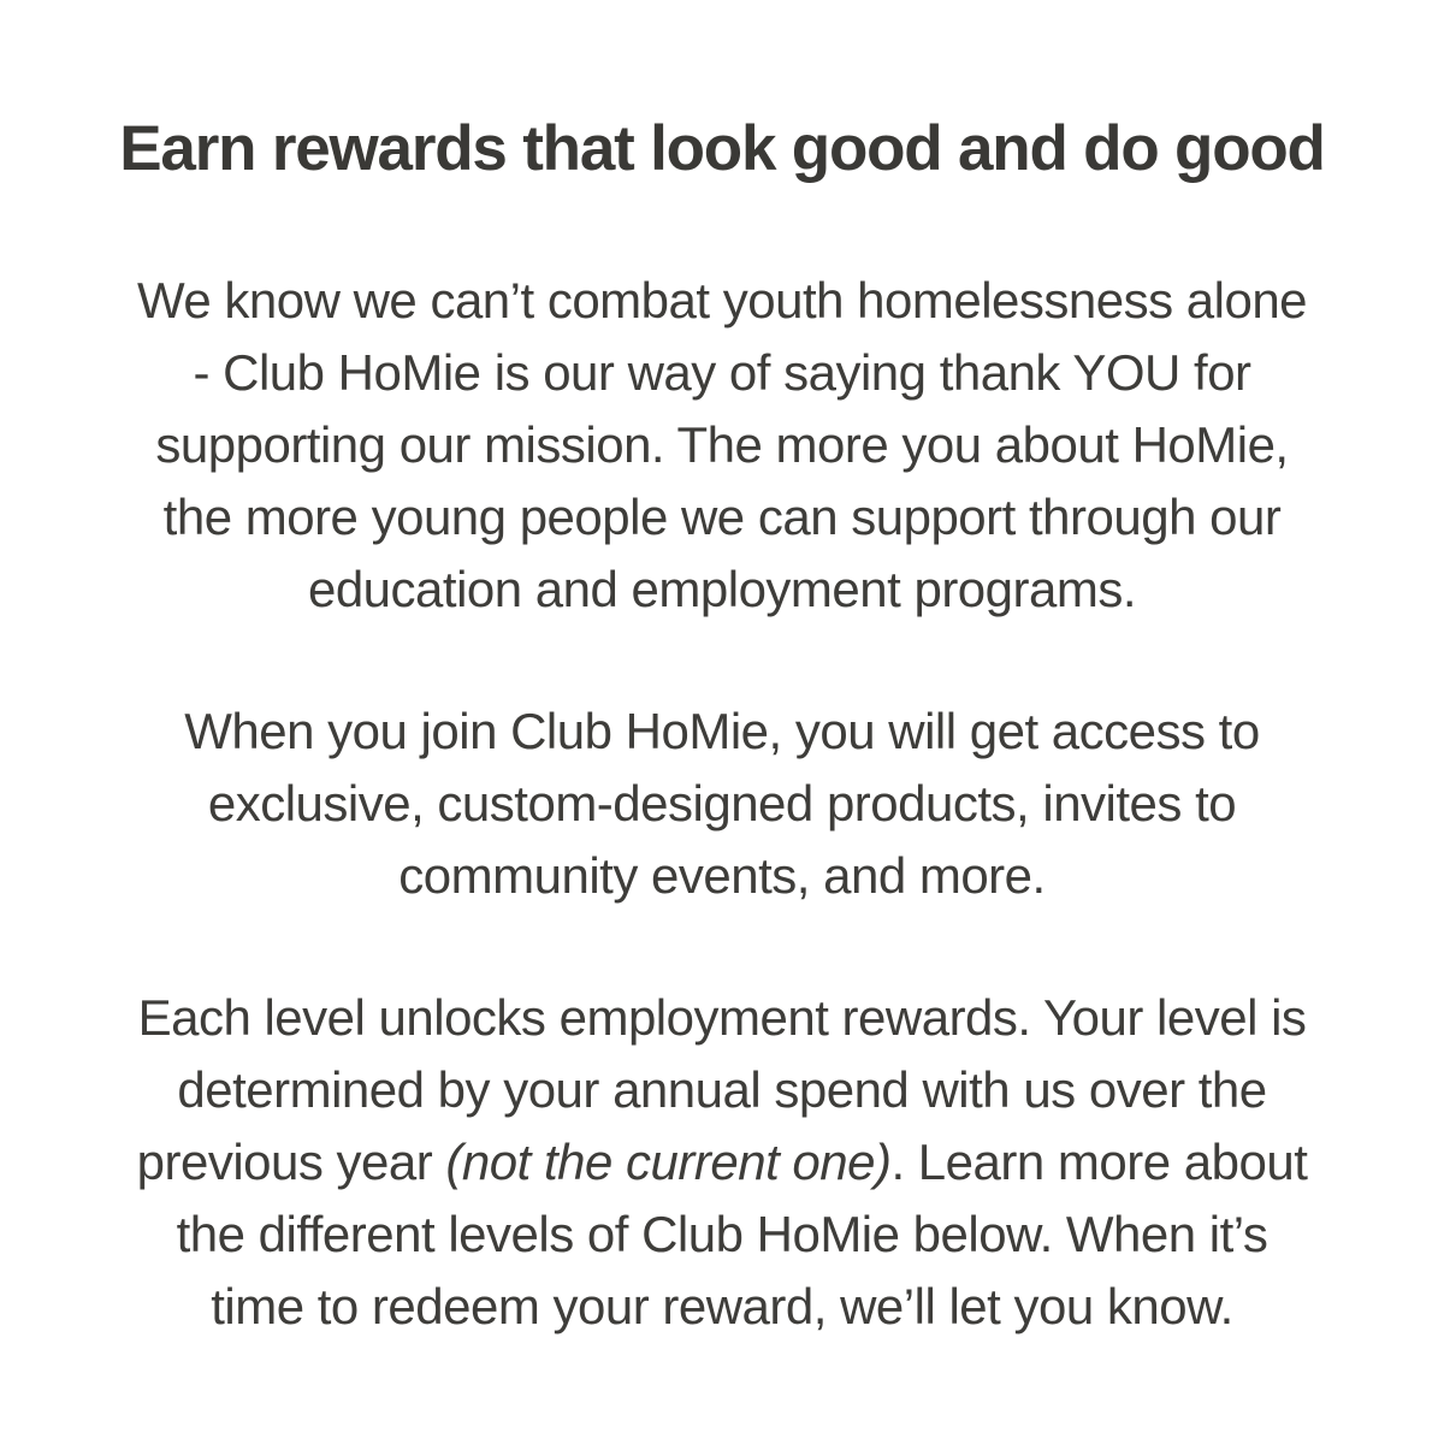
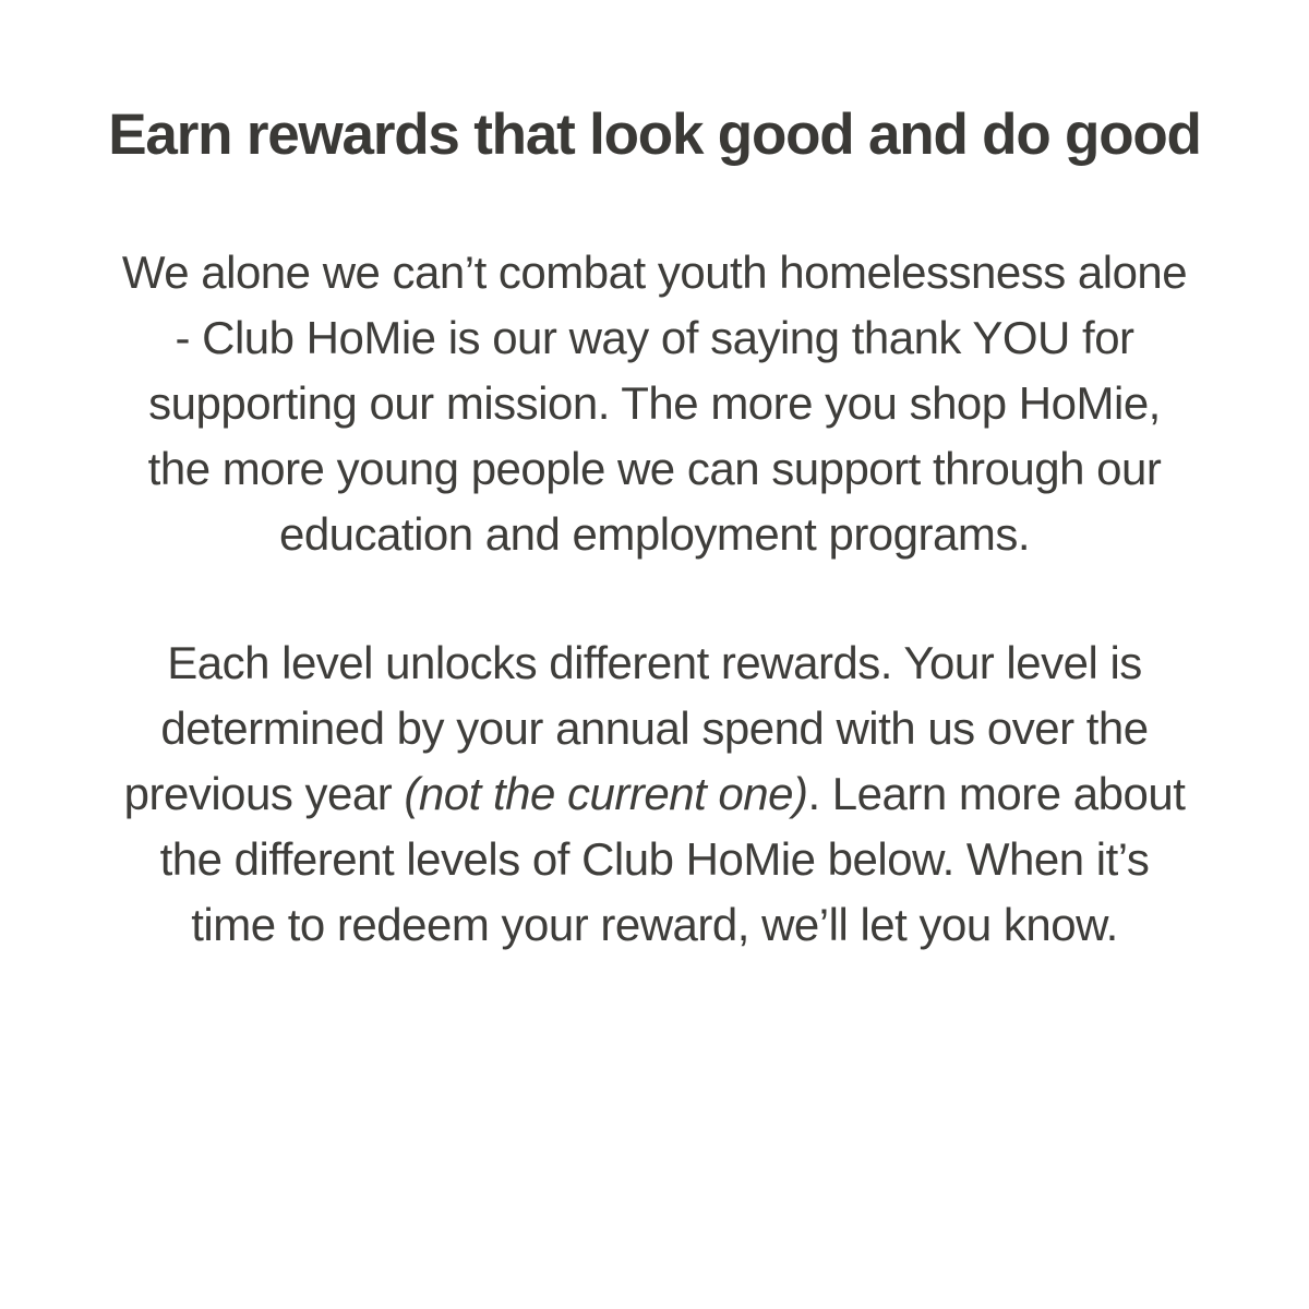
  Earn rewards that look good and do good
- We know we can’t combat youth homelessness alone
+ We alone we can’t combat youth homelessness alone
  - Club HoMie is our way of saying thank YOU for
- supporting our mission. The more you about HoMie,
+ supporting our mission. The more you shop HoMie,
  the more young people we can support through our
  education and employment programs.
- When you join Club HoMie, you will get access to
- exclusive, custom-designed products, invites to
- community events, and more.
- Each level unlocks employment rewards. Your level is
+ Each level unlocks different rewards. Your level is
  determined by your annual spend with us over the
  previous year (not the current one). Learn more about
  the different levels of Club HoMie below. When it’s
  time to redeem your reward, we’ll let you know.
